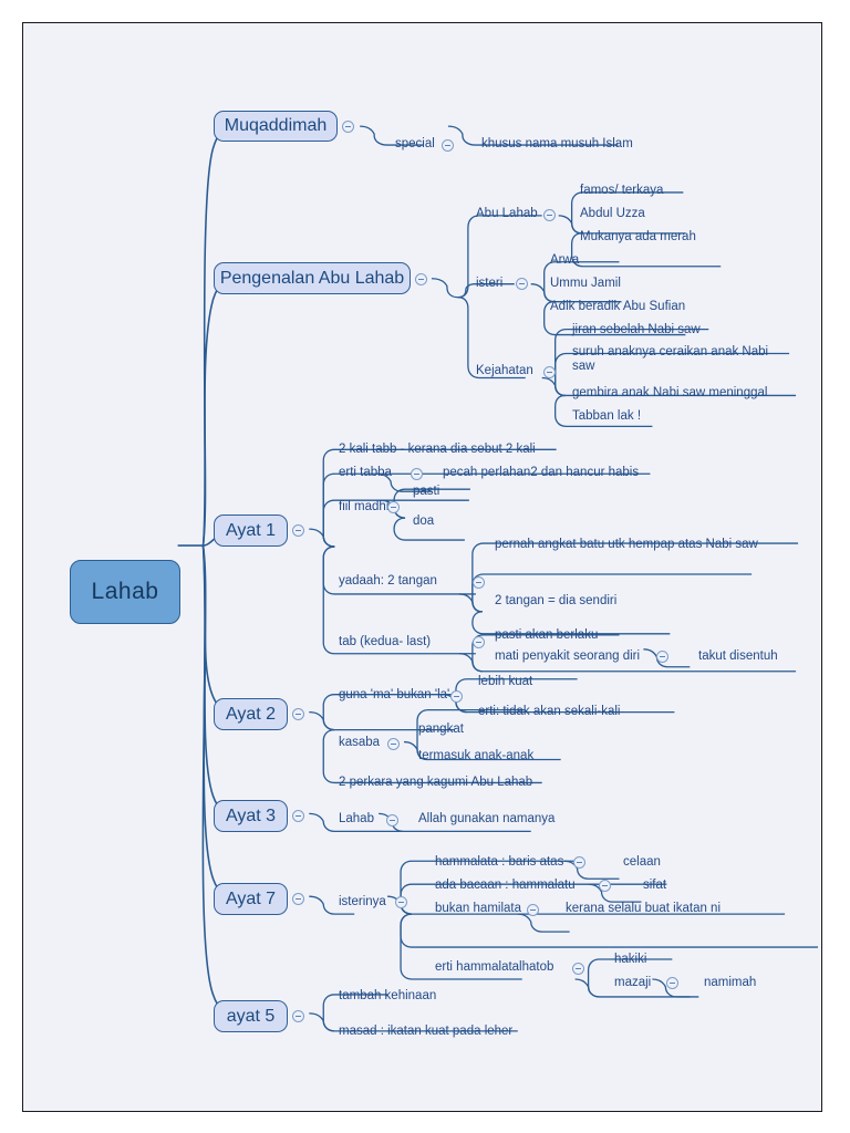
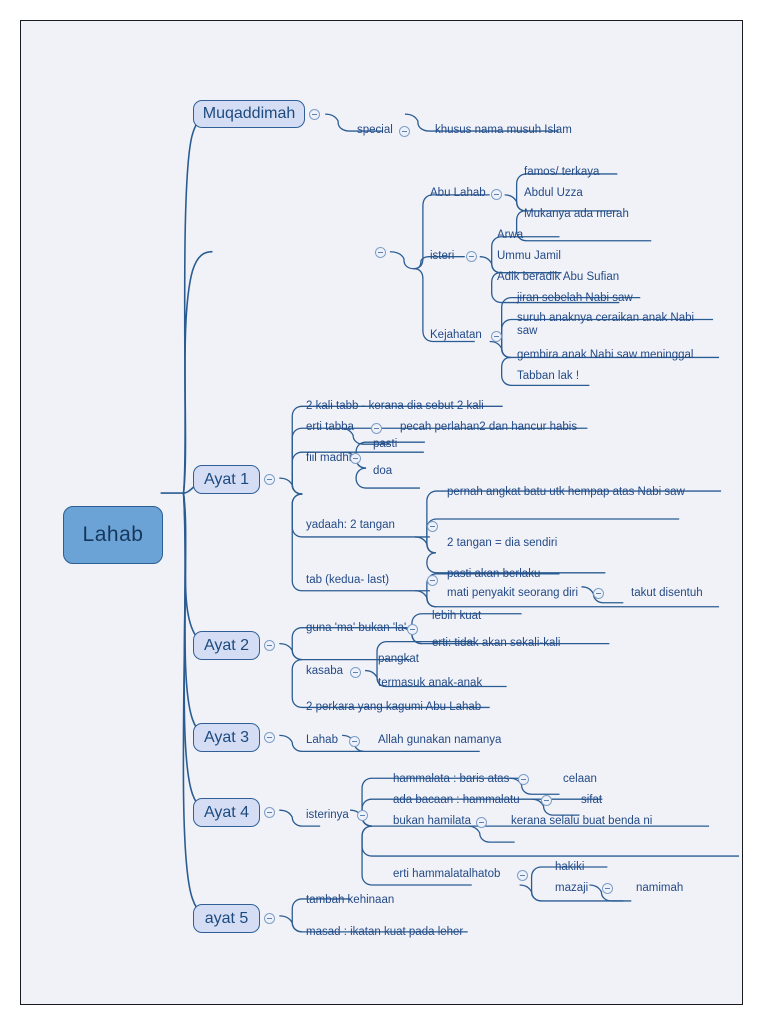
  Lahab
  Muqaddimah
- Pengenalan Abu Lahab
  Ayat 1
  Ayat 2
  Ayat 3
- Ayat 7
+ Ayat 4
  ayat 5
  special
  khusus nama musuh Islam
  Abu Lahab
  famos/ terkaya
  Abdul Uzza
  Mukanya ada merah
  isteri
  Arwa
  Ummu Jamil
  Adik beradik Abu Sufian
  Kejahatan
  jiran sebelah Nabi saw
  suruh anaknya ceraikan anak Nabi saw
  gembira anak Nabi saw meninggal
  Tabban lak !
  2 kali tabb - kerana dia sebut 2 kali
  erti tabba
  pecah perlahan2 dan hancur habis
  fiil madh
  pasti
  doa
  yadaah: 2 tangan
  pernah angkat batu utk hempap atas Nabi saw
  2 tangan = dia sendiri
  tab (kedua- last)
  pasti akan berlaku
  mati penyakit seorang diri
  takut disentuh
  guna 'ma' bukan 'la'
  lebih kuat
  erti: tidak akan sekali-kali
  kasaba
  pangkat
  termasuk anak-anak
  2 perkara yang kagumi Abu Lahab
  Lahab
  Allah gunakan namanya
  isterinya
  hammalata : baris atas
  celaan
  ada bacaan : hammalatu
  sifat
  bukan hamilata
- kerana selalu buat ikatan ni
+ kerana selalu buat benda ni
  erti hammalatalhatob
  hakiki
  mazaji
  namimah
  tambah kehinaan
  masad : ikatan kuat pada leher
